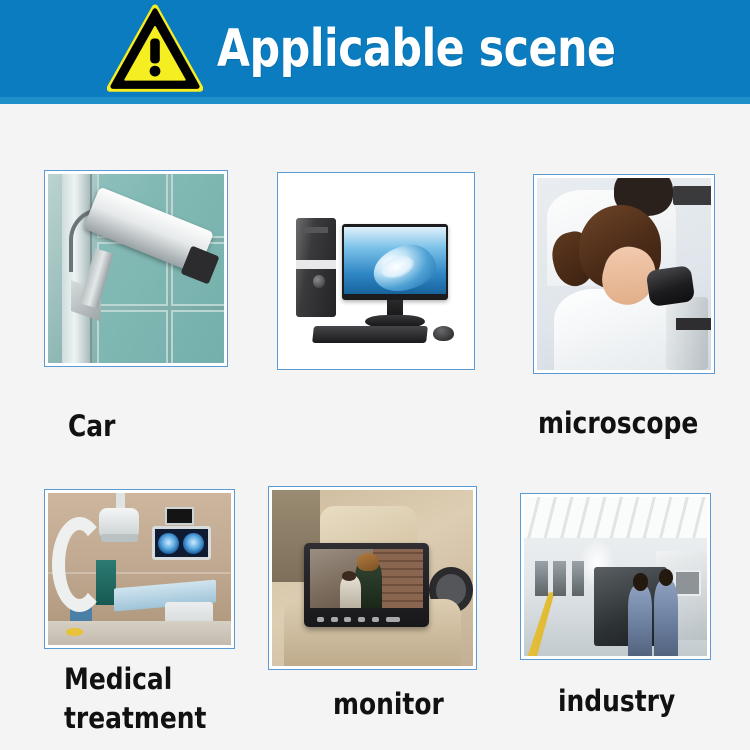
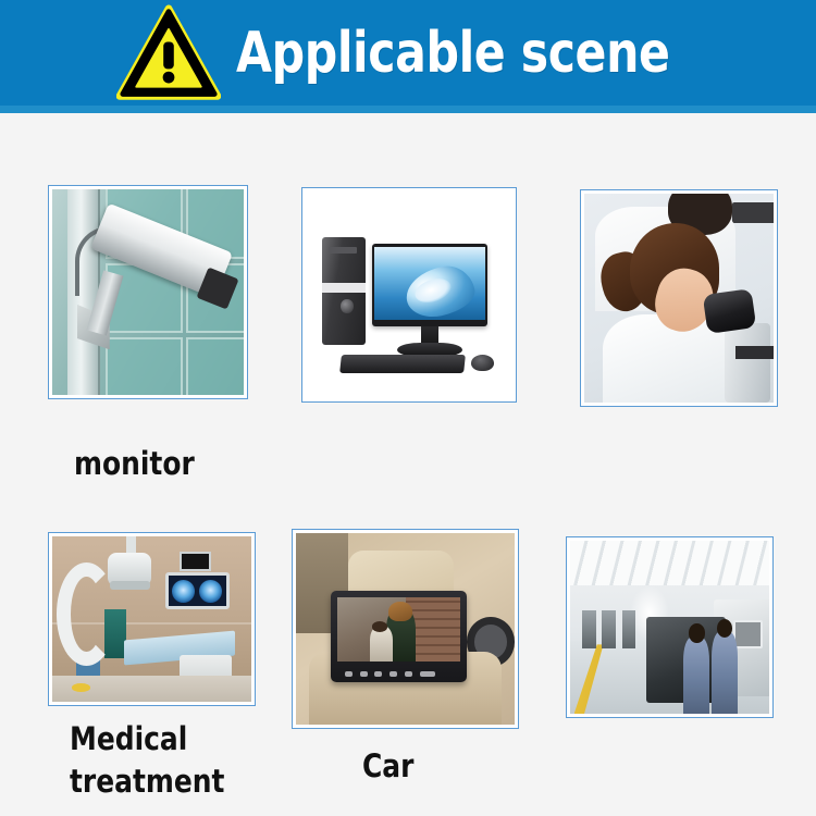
  Applicable scene
- Car
+ monitor
- microscope
  Medical
  treatment
- monitor
+ Car
- industry
